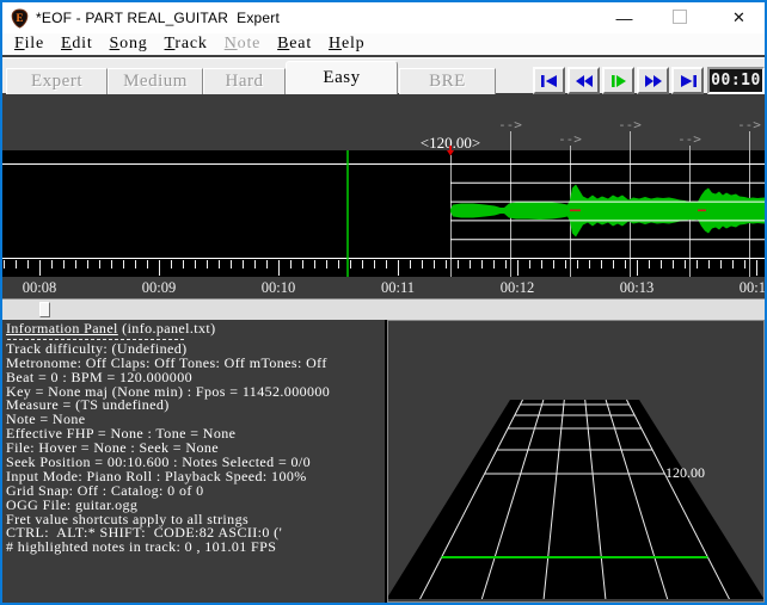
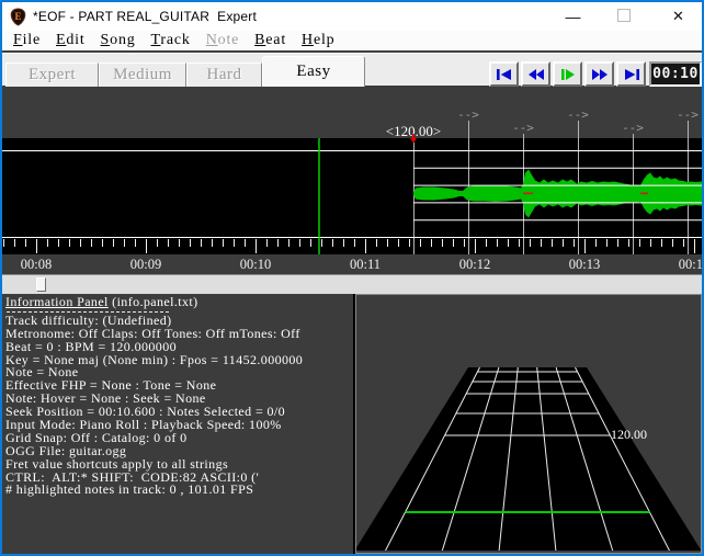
  E
  *EOF - PART REAL_GUITAR Expert
  —
  ✕
  File
  Edit
  Song
  Track
  Note
  Beat
  Help
  00:10
  Expert
  Medium
  Hard
  Easy
- BRE
  <120.00>
  -->
  -->
  -->
  -->
  -->
  00:08
  00:09
  00:10
  00:11
  00:12
  00:13
  00:1
  Information Panel (info.panel.txt)
  Track difficulty: (Undefined)
  Metronome: Off Claps: Off Tones: Off mTones: Off
  Beat = 0 : BPM = 120.000000
  Key = None maj (None min) : Fpos = 11452.000000
- Measure = (TS undefined)
  Note = None
  Effective FHP = None : Tone = None
- File: Hover = None : Seek = None
+ Note: Hover = None : Seek = None
  Seek Position = 00:10.600 : Notes Selected = 0/0
  Input Mode: Piano Roll : Playback Speed: 100%
  Grid Snap: Off : Catalog: 0 of 0
  OGG File: guitar.ogg
  Fret value shortcuts apply to all strings
  CTRL: ALT:* SHIFT: CODE:82 ASCII:0 ('
  # highlighted notes in track: 0 , 101.01 FPS
  120.00
